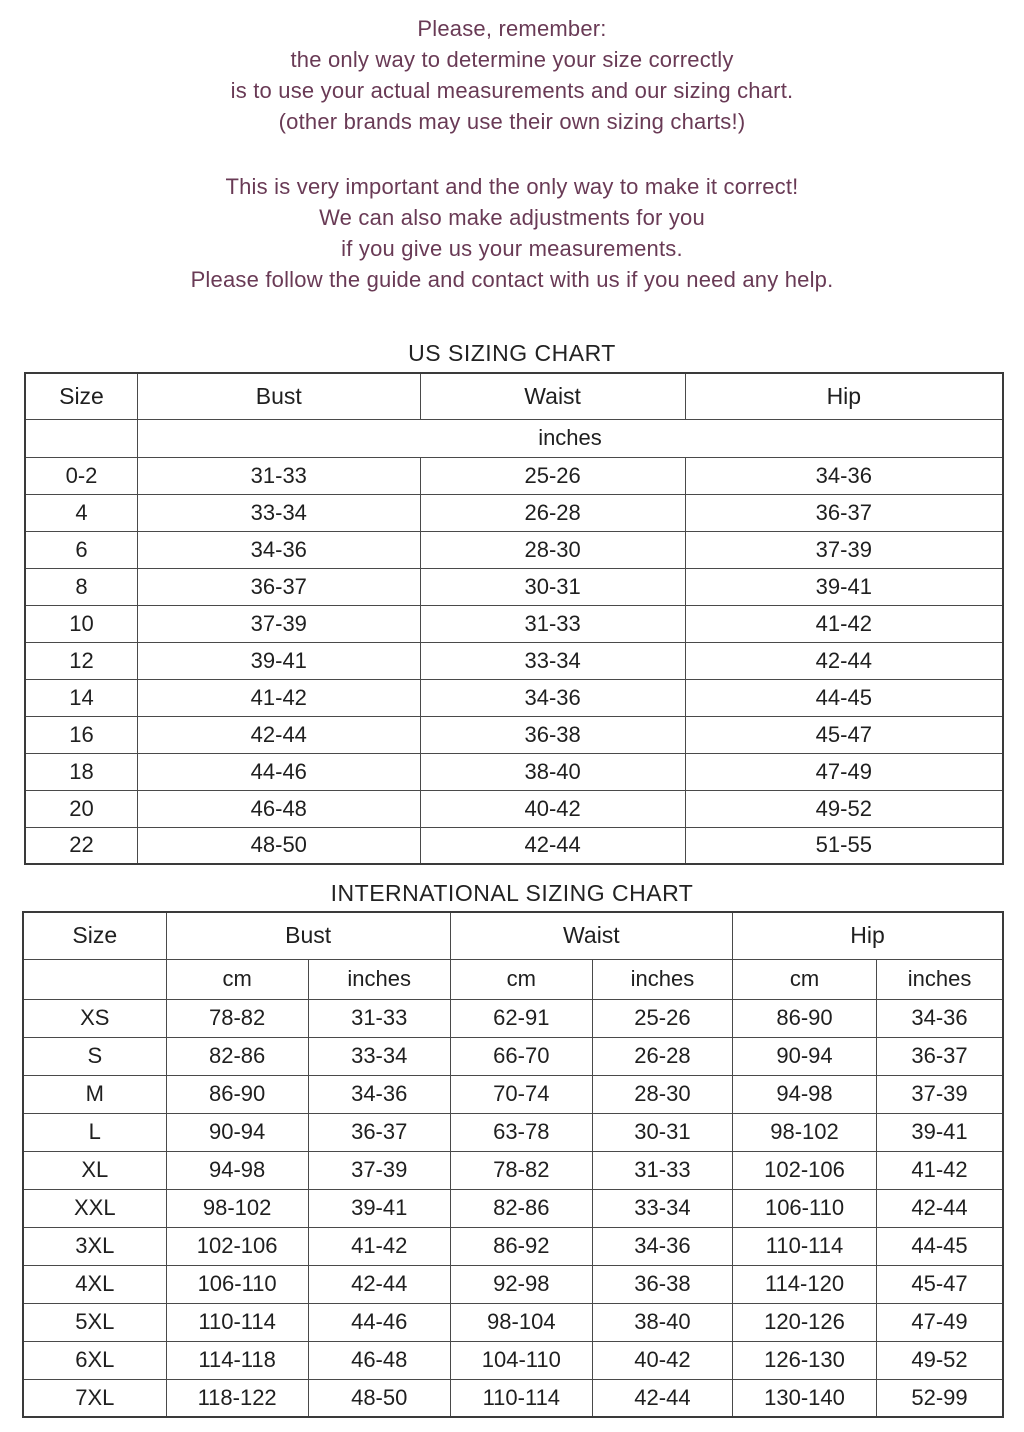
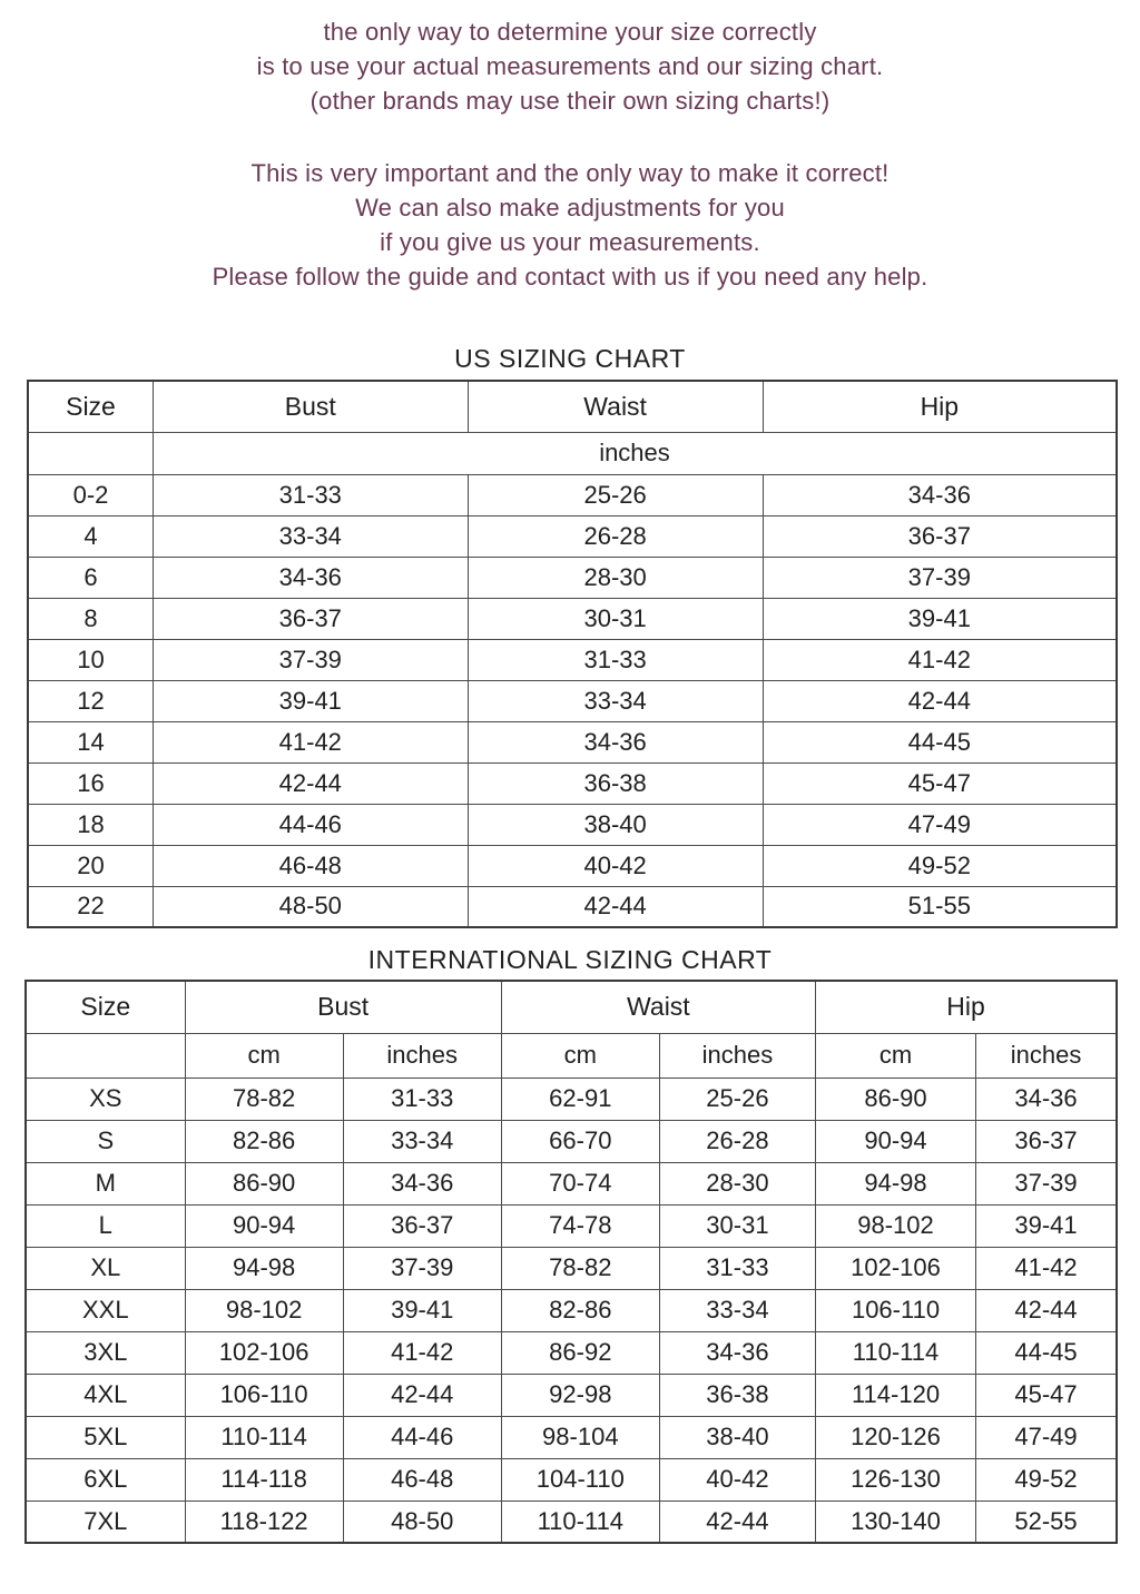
- Please, remember:
  the only way to determine your size correctly
  is to use your actual measurements and our sizing chart.
  (other brands may use their own sizing charts!)
  This is very important and the only way to make it correct!
  We can also make adjustments for you
  if you give us your measurements.
  Please follow the guide and contact with us if you need any help.
  US SIZING CHART
  Size	Bust	Waist	Hip
  	inches
  0-2	31-33	25-26	34-36
  4	33-34	26-28	36-37
  6	34-36	28-30	37-39
  8	36-37	30-31	39-41
  10	37-39	31-33	41-42
  12	39-41	33-34	42-44
  14	41-42	34-36	44-45
  16	42-44	36-38	45-47
  18	44-46	38-40	47-49
  20	46-48	40-42	49-52
  22	48-50	42-44	51-55
  INTERNATIONAL SIZING CHART
  Size	Bust	Waist	Hip
  	cm	inches	cm	inches	cm	inches
  XS	78-82	31-33	62-91	25-26	86-90	34-36
  S	82-86	33-34	66-70	26-28	90-94	36-37
  M	86-90	34-36	70-74	28-30	94-98	37-39
- L	90-94	36-37	63-78	30-31	98-102	39-41
+ L	90-94	36-37	74-78	30-31	98-102	39-41
  XL	94-98	37-39	78-82	31-33	102-106	41-42
  XXL	98-102	39-41	82-86	33-34	106-110	42-44
  3XL	102-106	41-42	86-92	34-36	110-114	44-45
  4XL	106-110	42-44	92-98	36-38	114-120	45-47
  5XL	110-114	44-46	98-104	38-40	120-126	47-49
  6XL	114-118	46-48	104-110	40-42	126-130	49-52
- 7XL	118-122	48-50	110-114	42-44	130-140	52-99
+ 7XL	118-122	48-50	110-114	42-44	130-140	52-55
